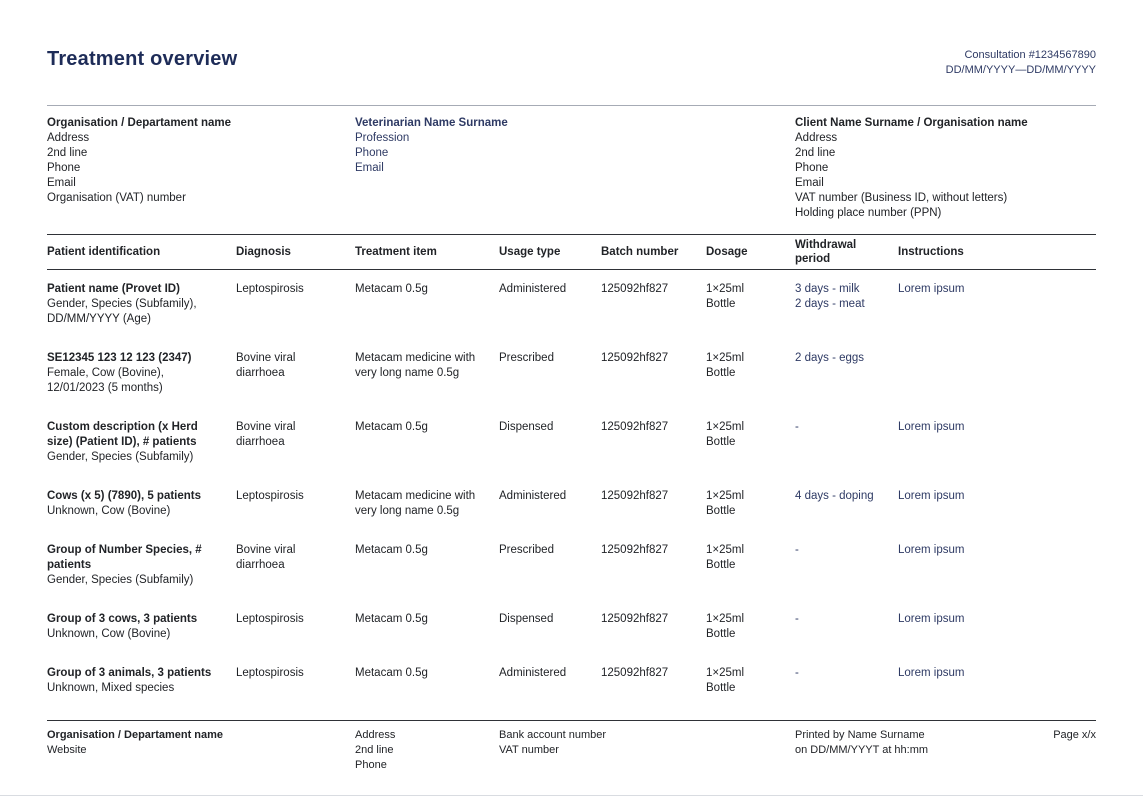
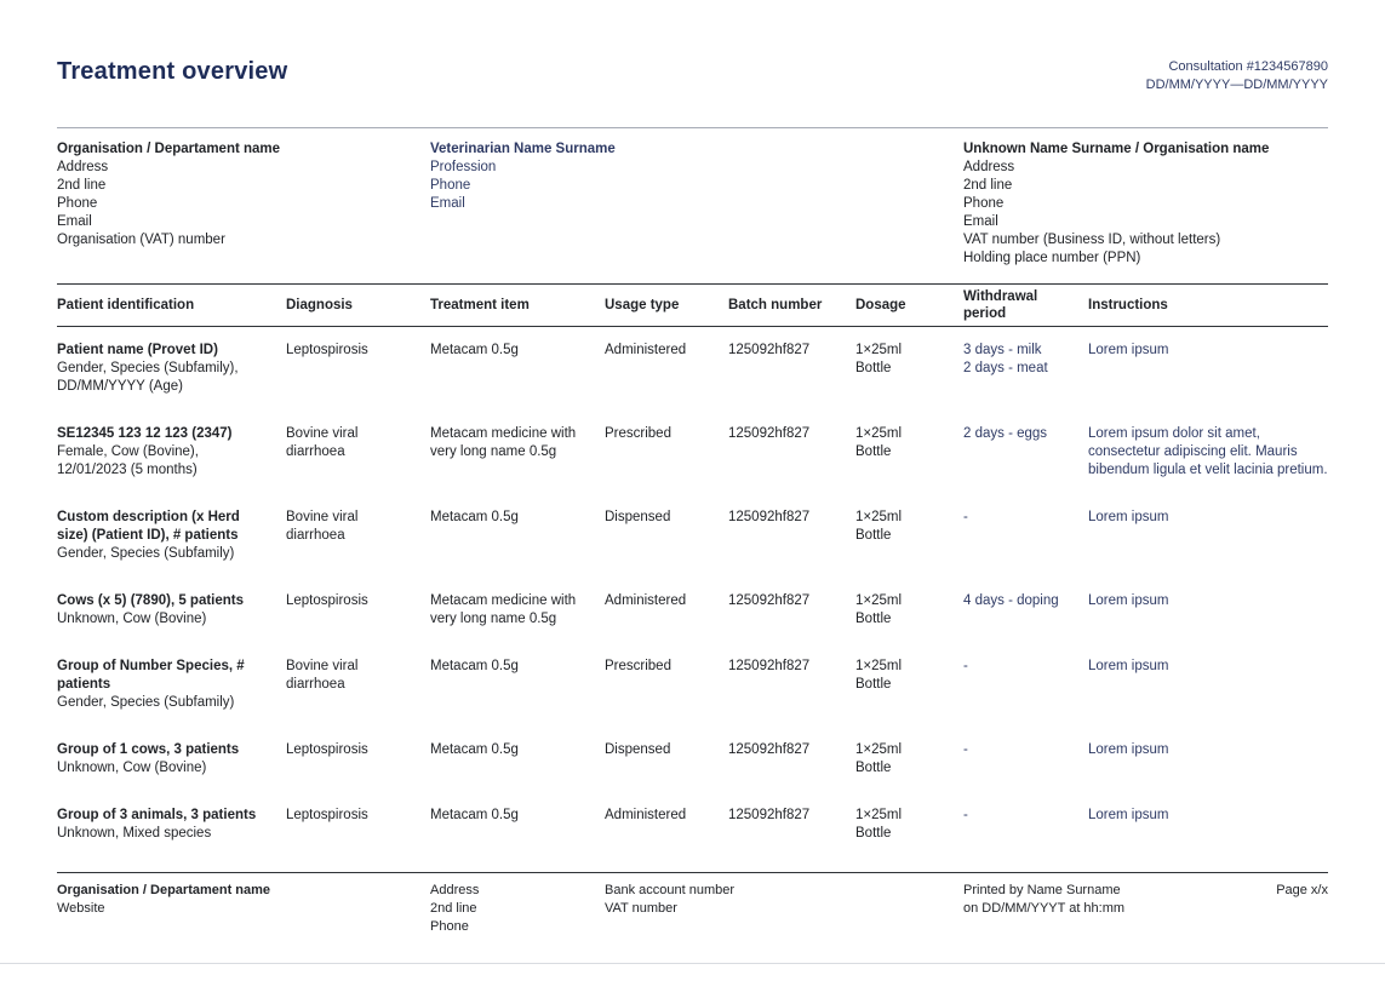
  Treatment overview
  Consultation #1234567890
  DD/MM/YYYY—DD/MM/YYYY
  Organisation / Departament name
  Address
  2nd line
  Phone
  Email
  Organisation (VAT) number
  Veterinarian Name Surname
  Profession
  Phone
  Email
- Client Name Surname / Organisation name
+ Unknown Name Surname / Organisation name
  Address
  2nd line
  Phone
  Email
  VAT number (Business ID, without letters)
  Holding place number (PPN)
  Patient identification
  Diagnosis
  Treatment item
  Usage type
  Batch number
  Dosage
  Withdrawal period
  Instructions
  Patient name (Provet ID)
  Gender, Species (Subfamily), DD/MM/YYYY (Age)
  Leptospirosis
  Metacam 0.5g
  Administered
  125092hf827
  1×25ml
  Bottle
  3 days - milk
  2 days - meat
  Lorem ipsum
  SE12345 123 12 123 (2347)
  Female, Cow (Bovine), 12/01/2023 (5 months)
  Bovine viral diarrhoea
  Metacam medicine with very long name 0.5g
  Prescribed
  125092hf827
  1×25ml
  Bottle
  2 days - eggs
+ Lorem ipsum dolor sit amet, consectetur adipiscing elit. Mauris bibendum ligula et velit lacinia pretium.
  Custom description (x Herd size) (Patient ID), # patients
  Gender, Species (Subfamily)
  Bovine viral diarrhoea
  Metacam 0.5g
  Dispensed
  125092hf827
  1×25ml
  Bottle
  -
  Lorem ipsum
  Cows (x 5) (7890), 5 patients
  Unknown, Cow (Bovine)
  Leptospirosis
  Metacam medicine with very long name 0.5g
  Administered
  125092hf827
  1×25ml
  Bottle
  4 days - doping
  Lorem ipsum
  Group of Number Species, # patients
  Gender, Species (Subfamily)
  Bovine viral diarrhoea
  Metacam 0.5g
  Prescribed
  125092hf827
  1×25ml
  Bottle
  -
  Lorem ipsum
- Group of 3 cows, 3 patients
+ Group of 1 cows, 3 patients
  Unknown, Cow (Bovine)
  Leptospirosis
  Metacam 0.5g
  Dispensed
  125092hf827
  1×25ml
  Bottle
  -
  Lorem ipsum
  Group of 3 animals, 3 patients
  Unknown, Mixed species
  Leptospirosis
  Metacam 0.5g
  Administered
  125092hf827
  1×25ml
  Bottle
  -
  Lorem ipsum
  Organisation / Departament name
  Website
  Address
  2nd line
  Phone
  Bank account number
  VAT number
  Printed by Name Surname
  on DD/MM/YYYT at hh:mm
  Page x/x
